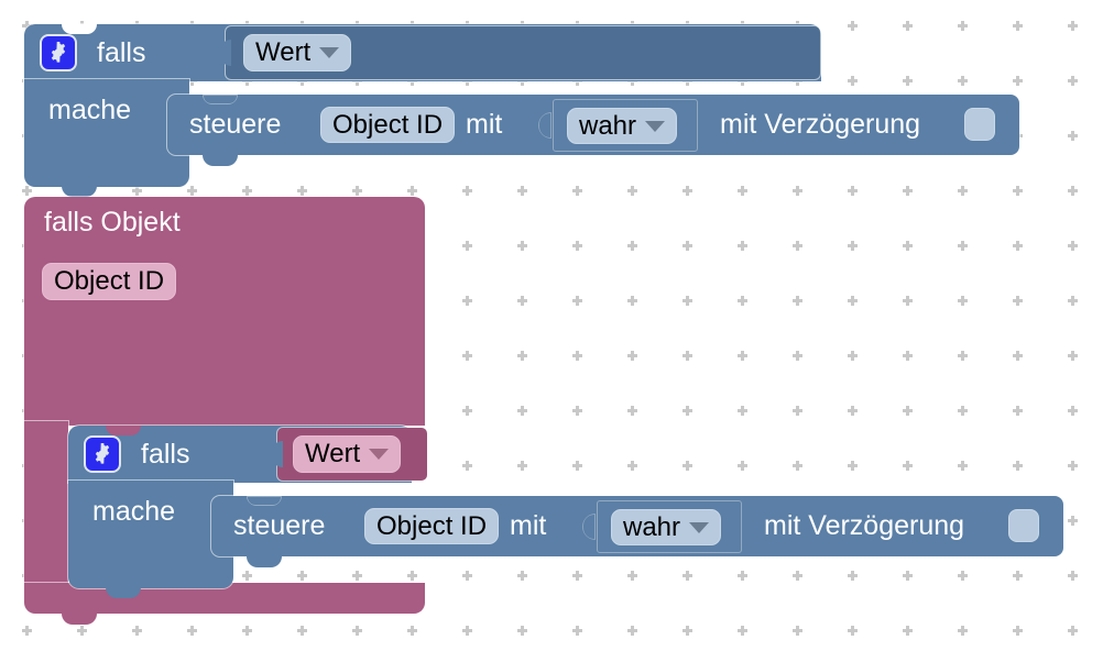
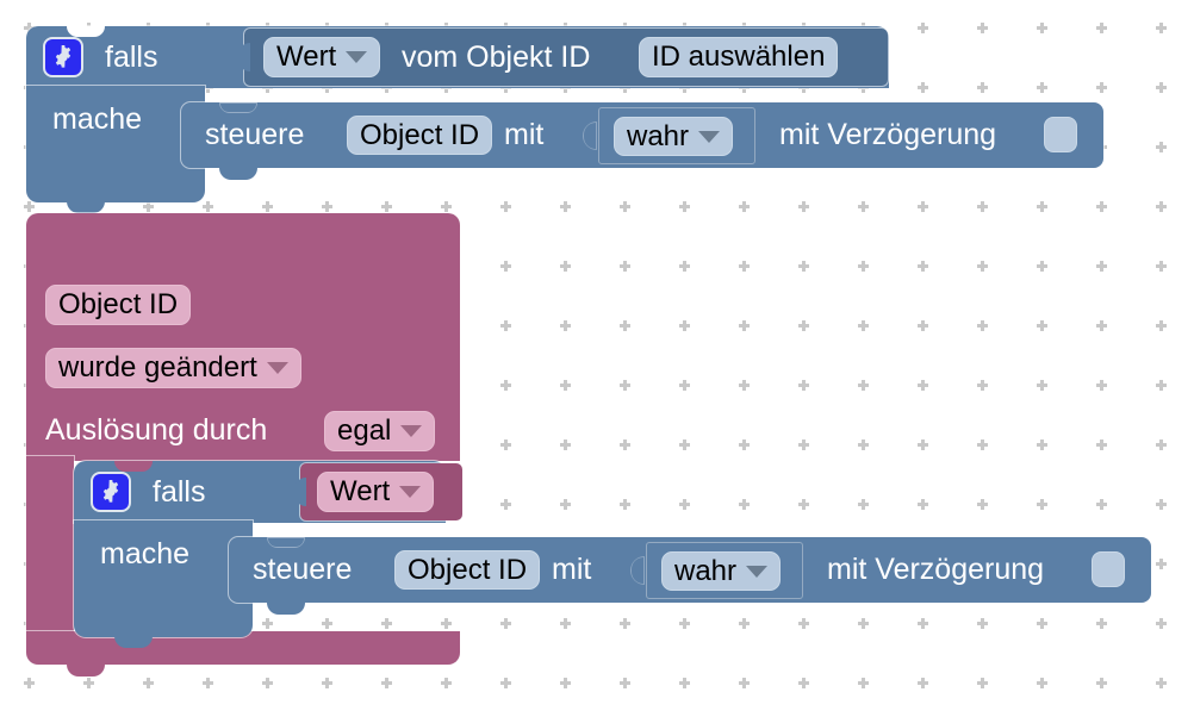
  falls
  Wert
+ vom Objekt ID
+ ID auswählen
  mache
  steuere
  Object ID
  mit
  wahr
  mit Verzögerung
- falls Objekt
  Object ID
+ wurde geändert
+ Auslösung durch
+ egal
  falls
  Wert
  mache
  steuere
  Object ID
  mit
  wahr
  mit Verzögerung
